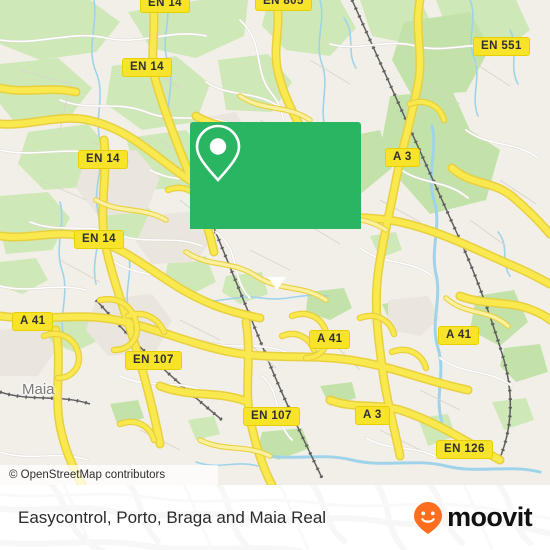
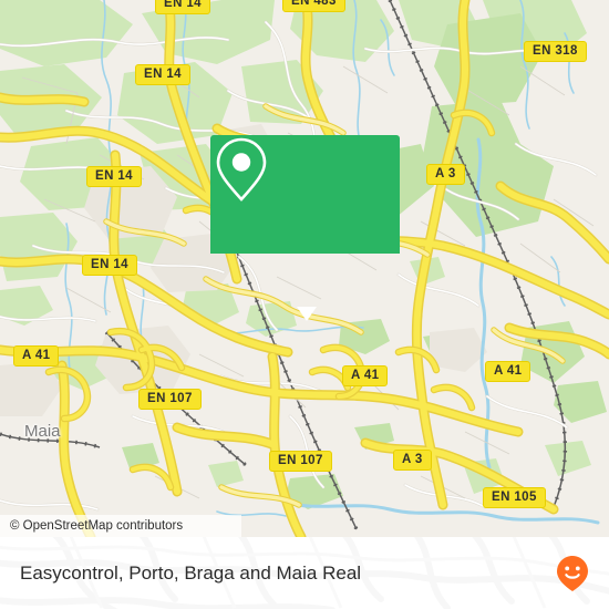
  Maia
  EN 14
- EN 805
+ EN 483
  EN 14
- EN 551
+ EN 318
  EN 14
  A 3
  EN 14
  A 41
  EN 107
  A 41
  A 41
  EN 107
  A 3
- EN 126
+ EN 105
  © OpenStreetMap contributors
  Easycontrol, Porto, Braga and Maia Real
- moovit
